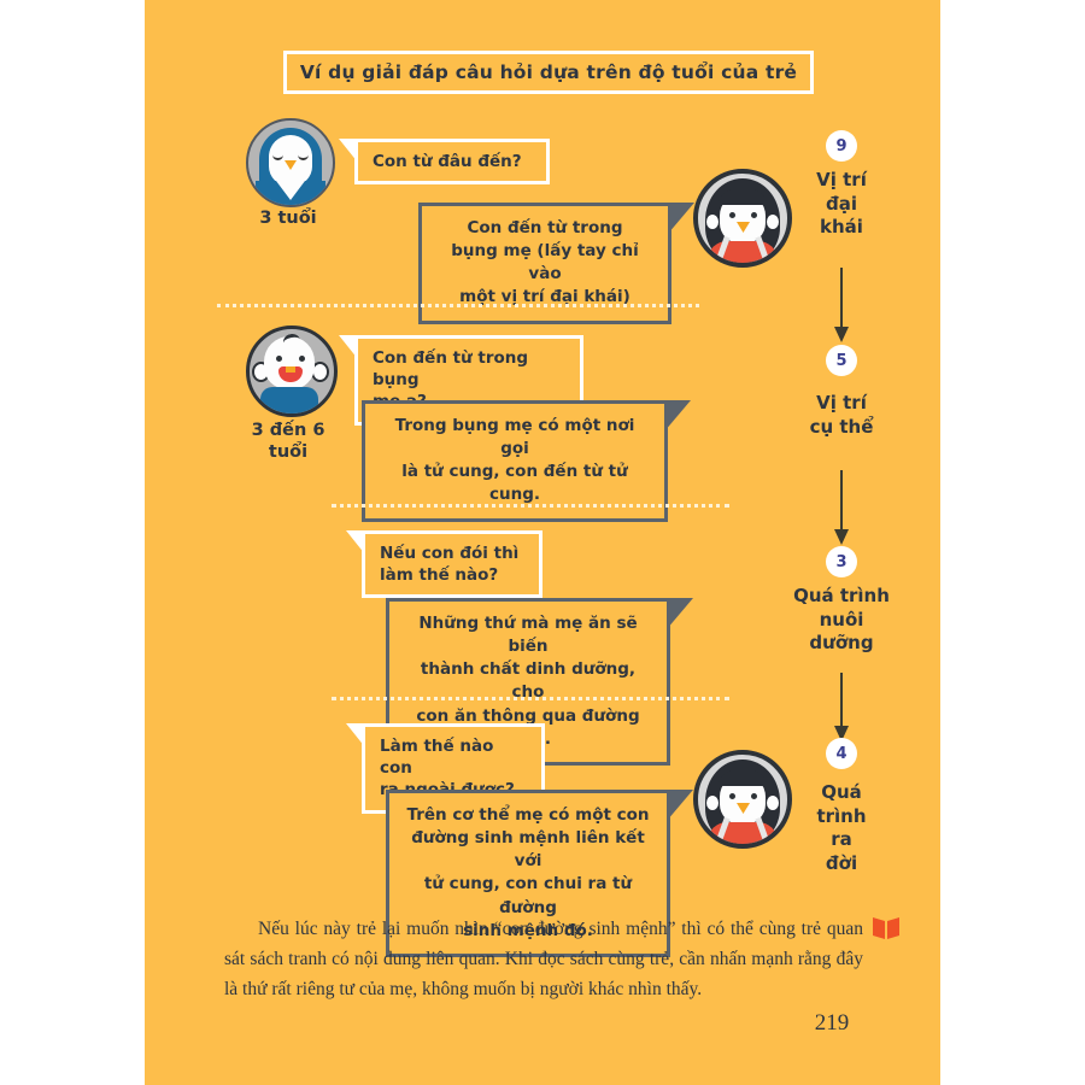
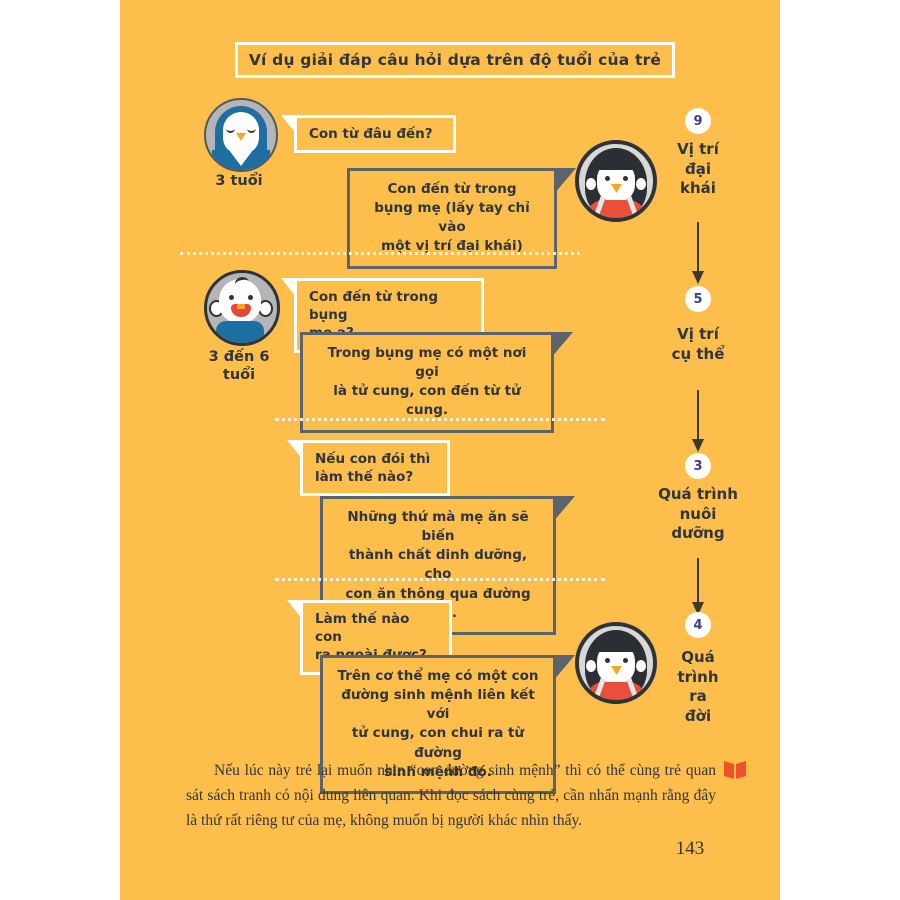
  Ví dụ giải đáp câu hỏi dựa trên độ tuổi của trẻ
  3 tuổi
  Con từ đâu đến?
  Con đến từ trong
  bụng mẹ (lấy tay chỉ vào
  một vị trí đại khái)
  3 đến 6
  tuổi
  Con đến từ trong bụng
  Trong bụng mẹ có một nơi gọi
  là tử cung, con đến từ tử cung.
  Nếu con đói thì
  làm thế nào?
  Những thứ mà mẹ ăn sẽ biến
  thành chất dinh dưỡng, cho
  con ăn thông qua đường .
  Làm thế nào con
  Trên cơ thể mẹ có một con
  đường sinh mệnh liên kết với
  tử cung, con chui ra từ đường
  sinh mệnh đó.
  9
  Vị trí
  đại
  khái
  5
  Vị trí
  cụ thể
  3
  Quá trình
  nuôi
  dưỡng
  4
  Quá
  trình
  ra
  đời
  Nếu lúc này trẻ lại muốn nhìn “con đường sinh mệnh” thì có thể cùng trẻ quan sát sách tranh có nội dung liên quan. Khi đọc sách cùng trẻ, cần nhấn mạnh rằng đây là thứ rất riêng tư của mẹ, không muốn bị người khác nhìn thấy.
- 219
+ 143
